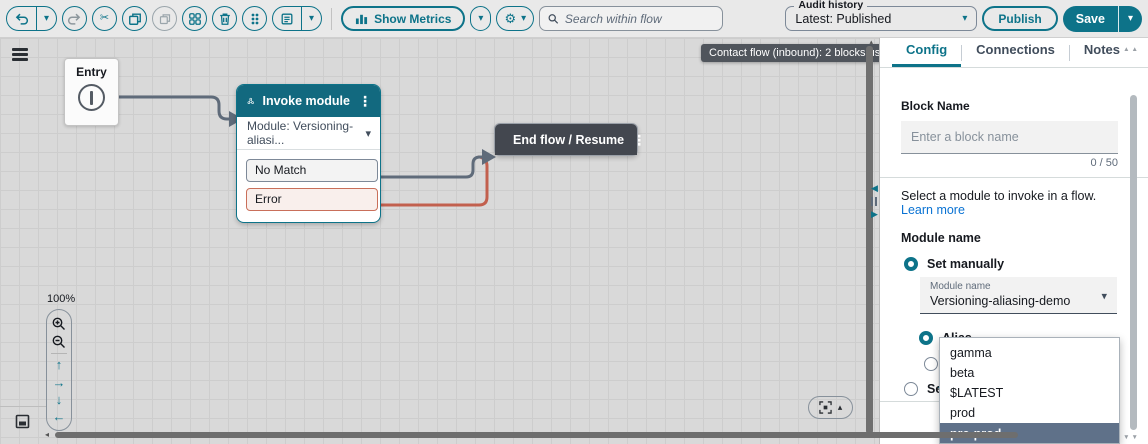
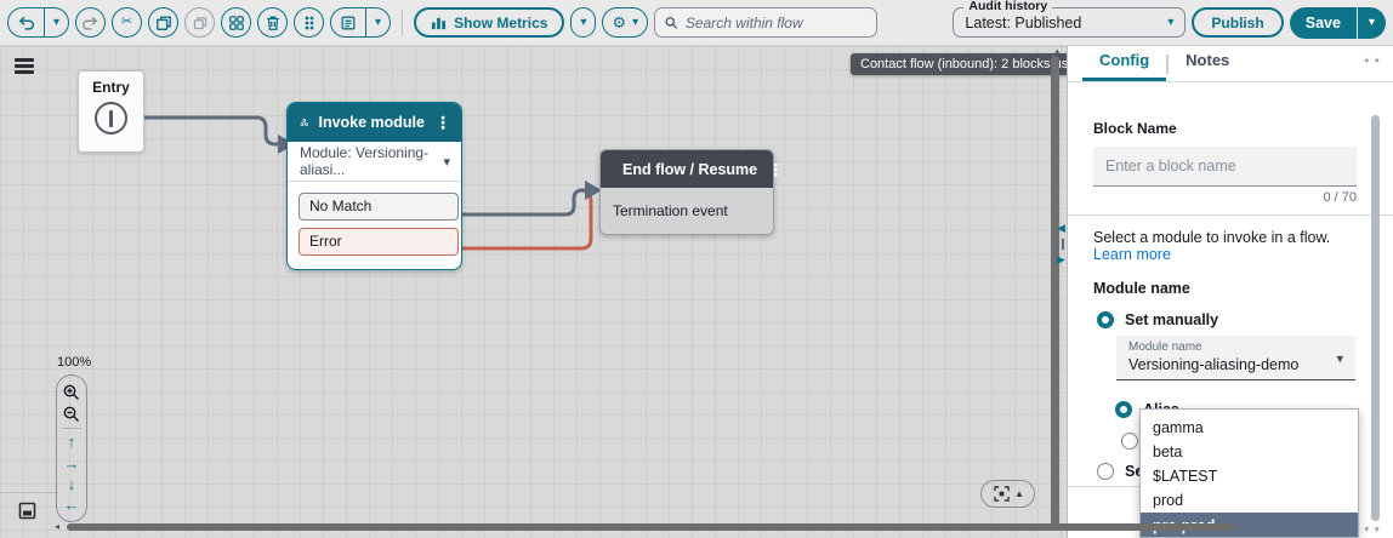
  ▾
  ✂
  ▾
  Show Metrics
  ▾
  ⚙
  ▾
  Search within flow
  Audit history
  Latest: Published
  ▾
  Publish
  Save
  ▾
  Entry
  Invoke module
  ⋮
  Module: Versioning-aliasi...
  ▾
  No Match
  Error
  End flow / Resume
  ⋮
+ Termination event
  Contact flow (inbound): 2 blockss
  100%
  ↑
  →
  ↓
  ←
  ▴
  Config
- Connections
  Notes
  Block Name
  Enter a block name
- 0 / 50
+ 0 / 70
  Select a module to invoke in a flow. Learn more
  Module name
  Set manually
  Module name
  Versioning-aliasing-demo
  ▾
  gamma
  beta
  $LATEST
  prod
  ◀
  ▶
  ◂
